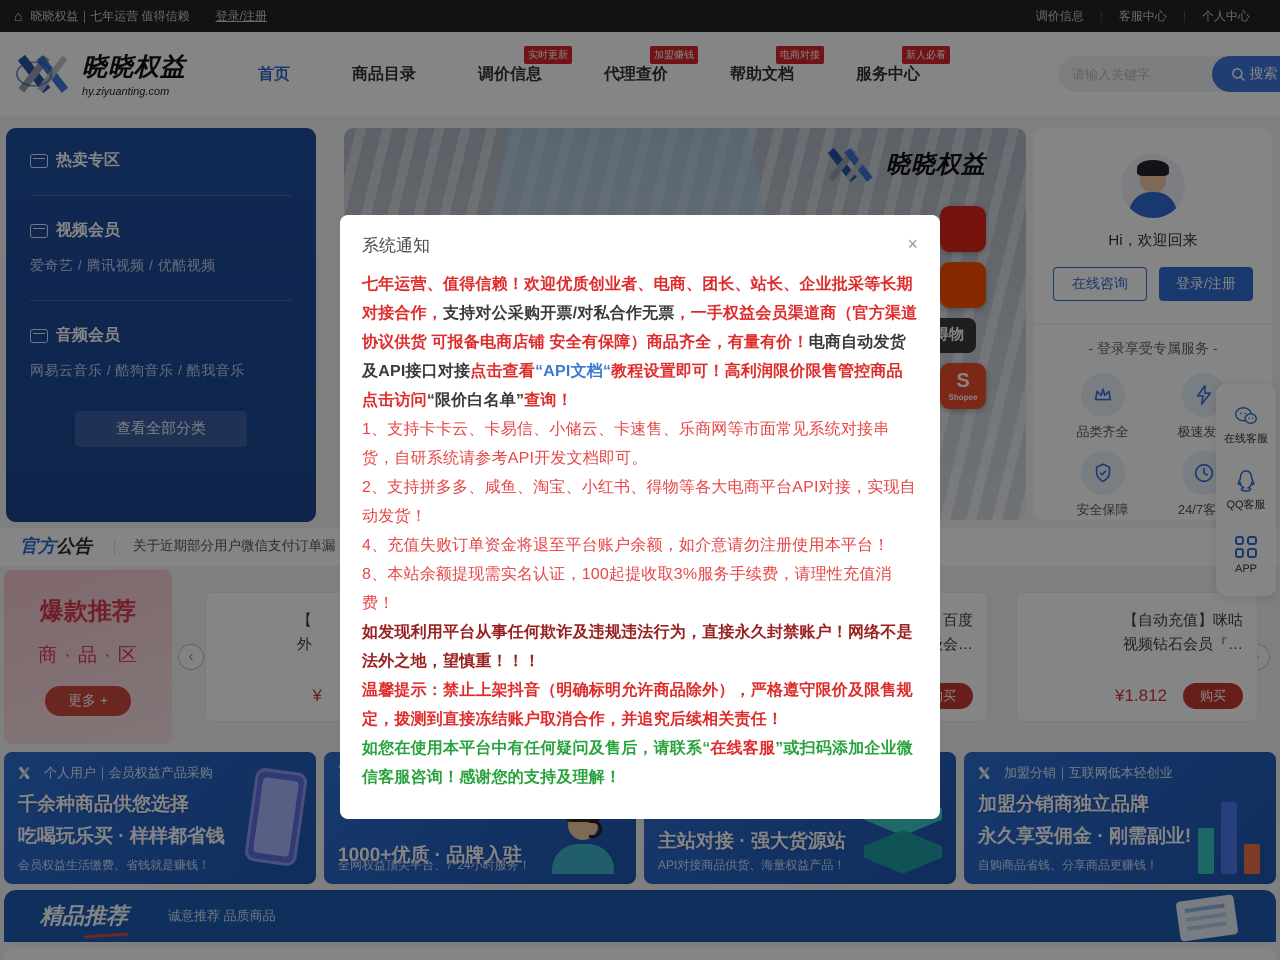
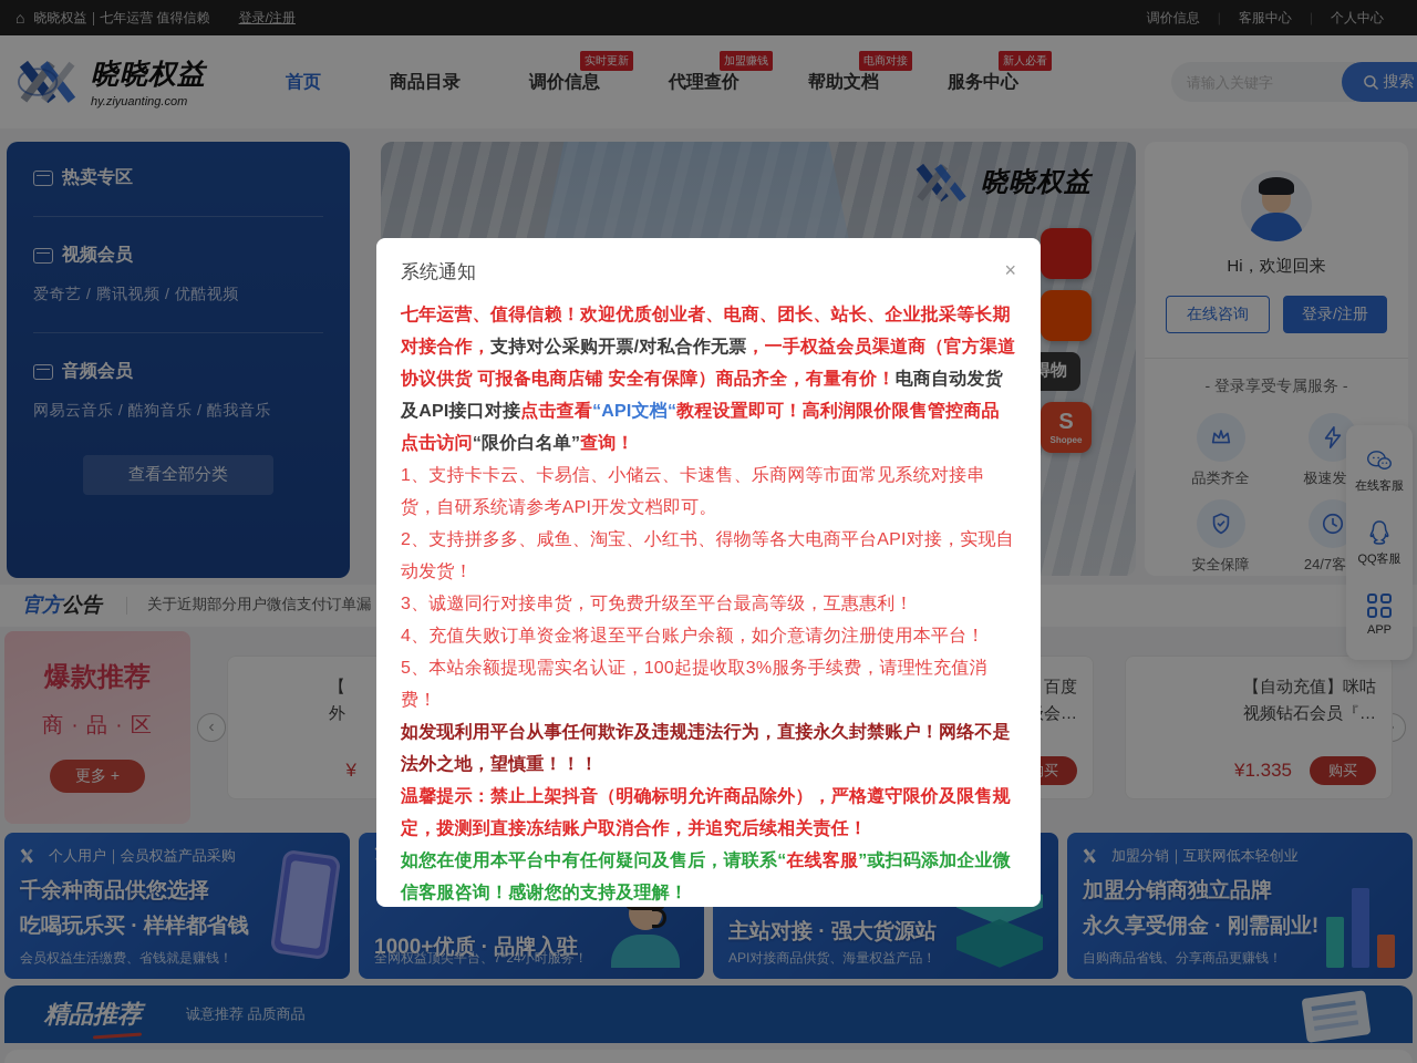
  ⌂
  晓晓权益｜七年运营 值得信赖
  登录/注册
  调价信息
  客服中心
  |
  个人中心
  晓晓权益
  hy.ziyuanting.com
  首页
  商品目录
  调价信息
  实时更新
  代理查价
  加盟赚钱
  帮助文档
  电商对接
  服务中心
  新人必看
  请输入关键字
  搜索
  热卖专区
  视频会员
  爱奇艺 / 腾讯视频 / 优酷视频
  音频会员
  网易云音乐 / 酷狗音乐 / 酷我音乐
  查看全部分类
  晓晓权益
  得物
  S
  Shopee
  Hi，欢迎回来
  在线咨询
  登录/注册
  - 登录享受专属服务 -
  品类齐全
  极速发
  安全保障
  24/7客
  在线客服
  QQ客服
  APP
  官方
  公告
  关于近期部分用户微信支付订单漏
  爆款推荐
  商 · 品 · 区
  更多 +
  ‹
  【
  外
  ¥
  【自动充值】咪咕
  视频钻石会员『…
- ¥1.812
+ ¥1.335
  购买
  个人用户｜会员权益产品采购
  千余种商品供您选择
  吃喝玩乐买 · 样样都省钱
  会员权益生活缴费、省钱就是赚钱！
  1000+优质 · 品牌入驻
  全网权益顶尖平台、7*24小时服务！
  主站对接 · 强大货源站
  API对接商品供货、海量权益产品！
  加盟分销｜互联网低本轻创业
  加盟分销商独立品牌
  永久享受佣金 · 刚需副业!
  自购商品省钱、分享商品更赚钱！
  精品推荐
  诚意推荐 品质商品
  系统通知
  ×
  七年运营、值得信赖！欢迎优质创业者、电商、团长、站长、企业批采等长期对接合作，支持对公采购开票/对私合作无票，一手权益会员渠道商（官方渠道协议供货 可报备电商店铺 安全有保障）商品齐全，有量有价！电商自动发货及API接口对接点击查看“API文档“教程设置即可！高利润限价限售管控商品点击访问“限价白名单”查询！
  1、支持卡卡云、卡易信、小储云、卡速售、乐商网等市面常见系统对接串货，自研系统请参考API开发文档即可。
  2、支持拼多多、咸鱼、淘宝、小红书、得物等各大电商平台API对接，实现自动发货！
+ 3、诚邀同行对接串货，可免费升级至平台最高等级，互惠惠利！
  4、充值失败订单资金将退至平台账户余额，如介意请勿注册使用本平台！
- 8、本站余额提现需实名认证，100起提收取3%服务手续费，请理性充值消费！
+ 5、本站余额提现需实名认证，100起提收取3%服务手续费，请理性充值消费！
  如发现利用平台从事任何欺诈及违规违法行为，直接永久封禁账户！网络不是法外之地，望慎重！！！
  温馨提示：禁止上架抖音（明确标明允许商品除外），严格遵守限价及限售规定，拨测到直接冻结账户取消合作，并追究后续相关责任！
  如您在使用本平台中有任何疑问及售后，请联系“在线客服”或扫码添加企业微信客服咨询！感谢您的支持及理解！
